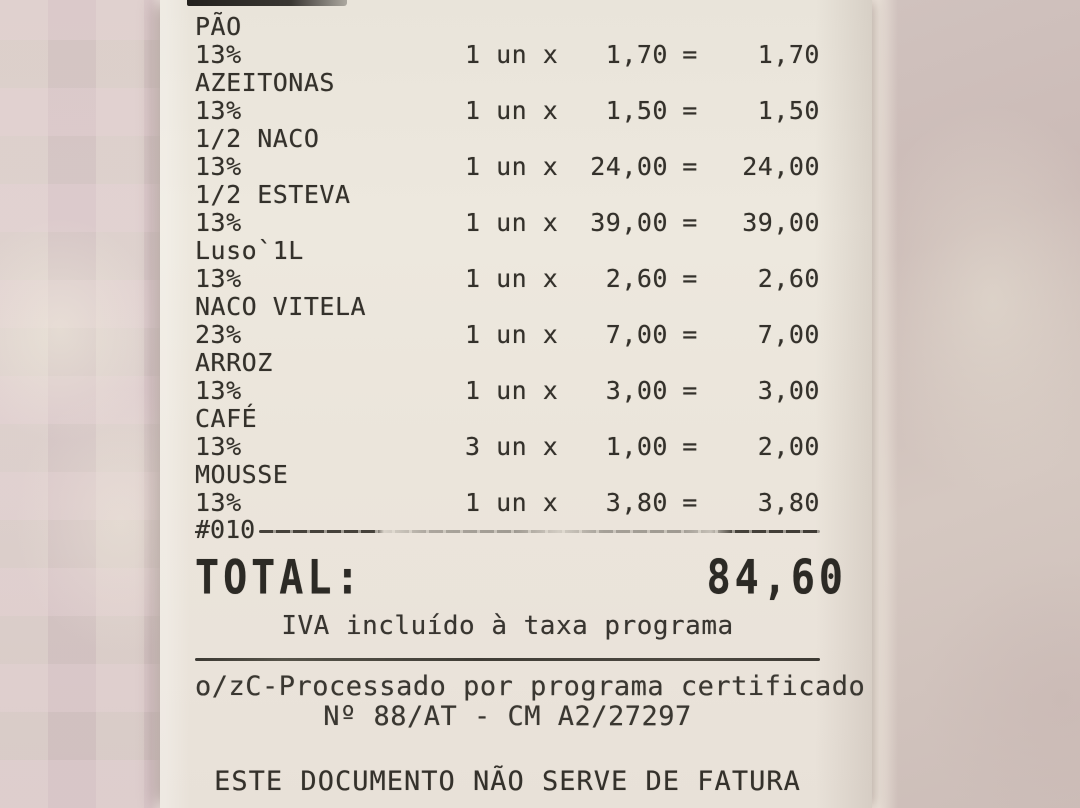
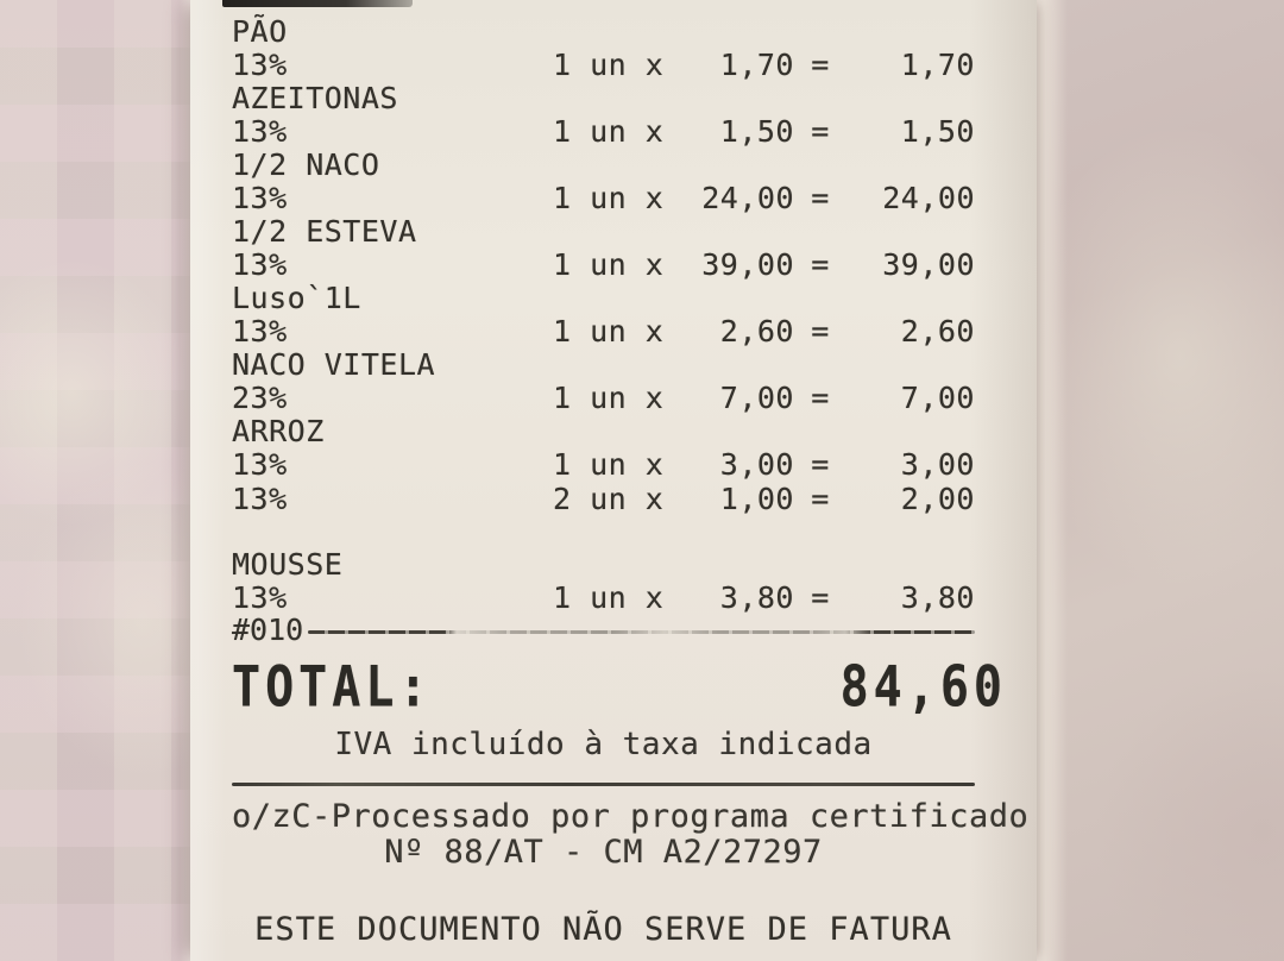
  PÃO
  13%
  1 un x
  1,70
  =
  1,70
  AZEITONAS
  13%
  1 un x
  1,50
  =
  1,50
  1/2 NACO
  13%
  1 un x
  24,00
  =
  24,00
  1/2 ESTEVA
  13%
  1 un x
  39,00
  =
  39,00
  Luso`1L
  13%
  1 un x
  2,60
  =
  2,60
  NACO VITELA
  23%
  1 un x
  7,00
  =
  7,00
  ARROZ
  13%
  1 un x
  3,00
  =
  3,00
- CAFÉ
  13%
- 3 un x
+ 2 un x
  1,00
  =
  2,00
  MOUSSE
  13%
  1 un x
  3,80
  =
  3,80
  #010
  TOTAL:
  84,60
- IVA incluído à taxa programa
+ IVA incluído à taxa indicada
  o/zC-Processado por programa certificado
  Nº 88/AT - CM A2/27297
  ESTE DOCUMENTO NÃO SERVE DE FATURA
